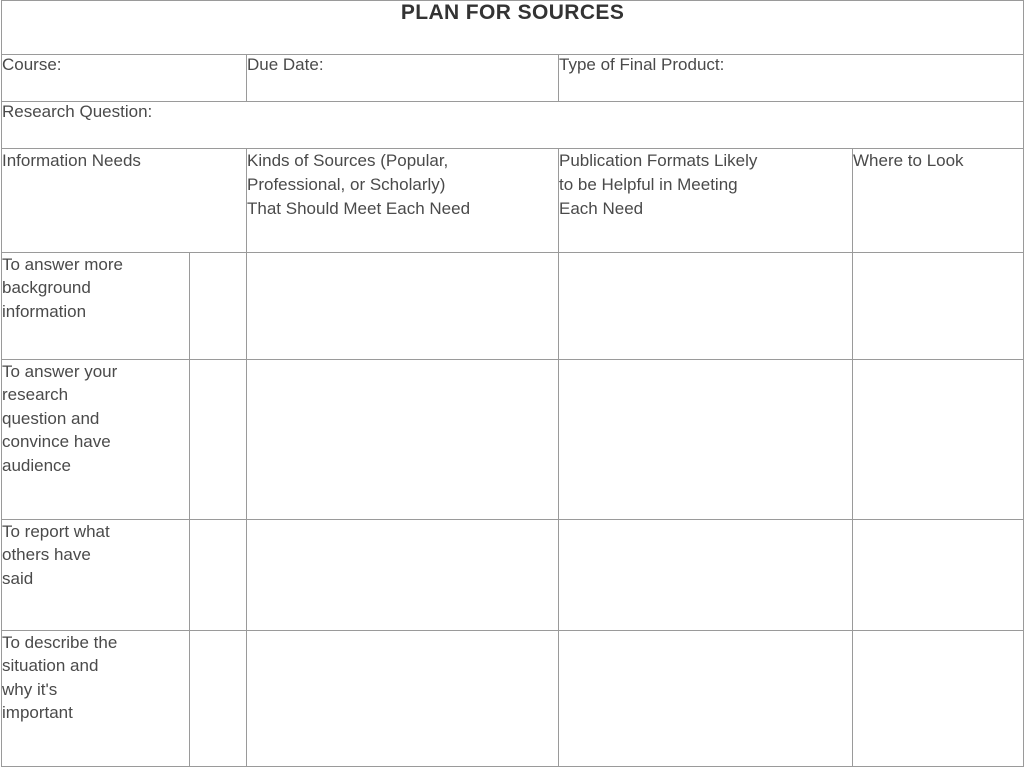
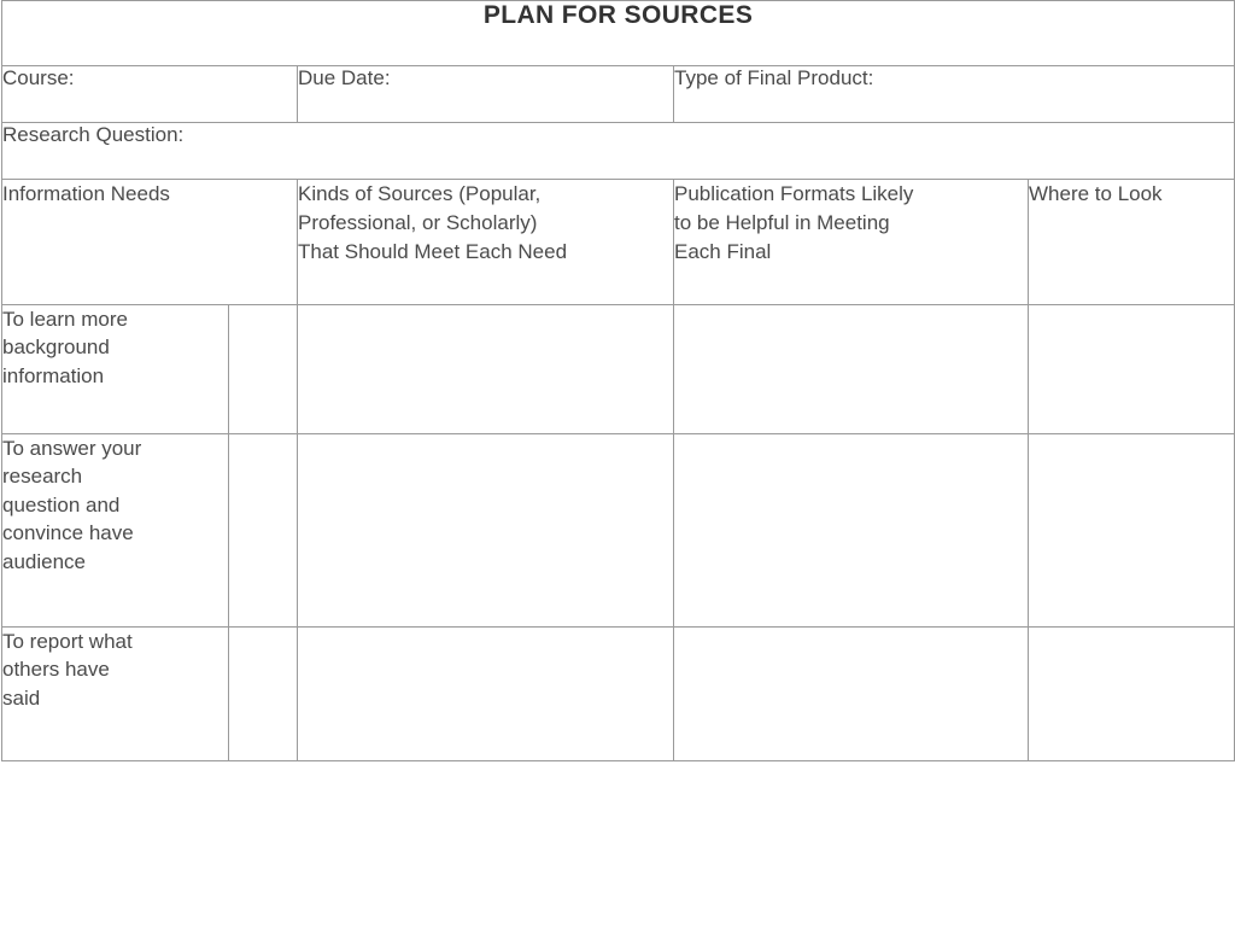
  PLAN FOR SOURCES
  Course:	Due Date:	Type of Final Product:
  Research Question:
- Information Needs	Kinds of Sources (Popular, Professional, or Scholarly) That Should Meet Each Need	Publication Formats Likely to be Helpful in Meeting Each Need	Where to Look
+ Information Needs	Kinds of Sources (Popular, Professional, or Scholarly) That Should Meet Each Need	Publication Formats Likely to be Helpful in Meeting Each Final	Where to Look
- To answer more background information
+ To learn more background information
  To answer your research question and convince have audience
  To report what others have said
- To describe the situation and why it's important
